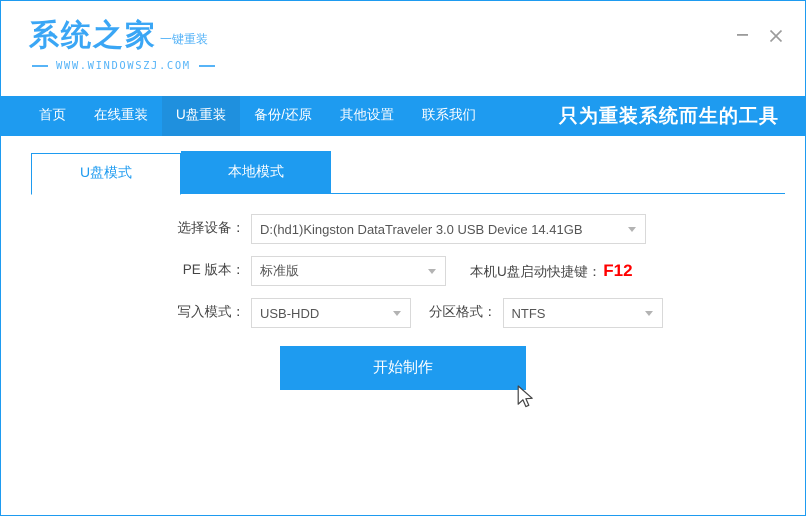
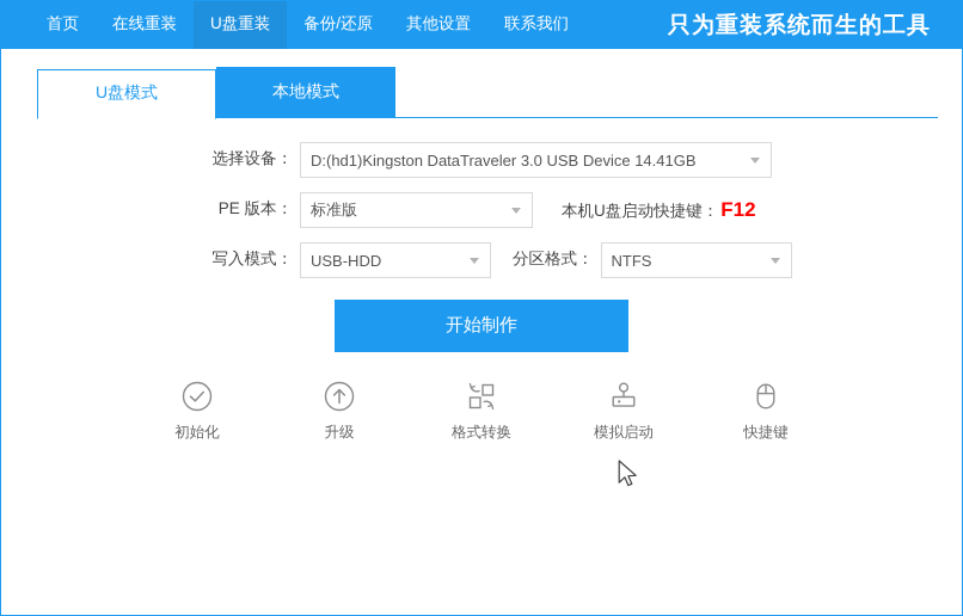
- 系统之家
- 一键重装
- WWW.WINDOWSZJ.COM
  首页
  在线重装
  U盘重装
  备份/还原
  其他设置
  联系我们
  只为重装系统而生的工具
  U盘模式
  本地模式
  选择设备：
  D:(hd1)Kingston DataTraveler 3.0 USB Device 14.41GB
  PE 版本：
  标准版
  本机U盘启动快捷键：
  F12
  写入模式：
  USB-HDD
  分区格式：
  NTFS
  开始制作
+ 初始化
+ 升级
+ 格式转换
+ 模拟启动
+ 快捷键
